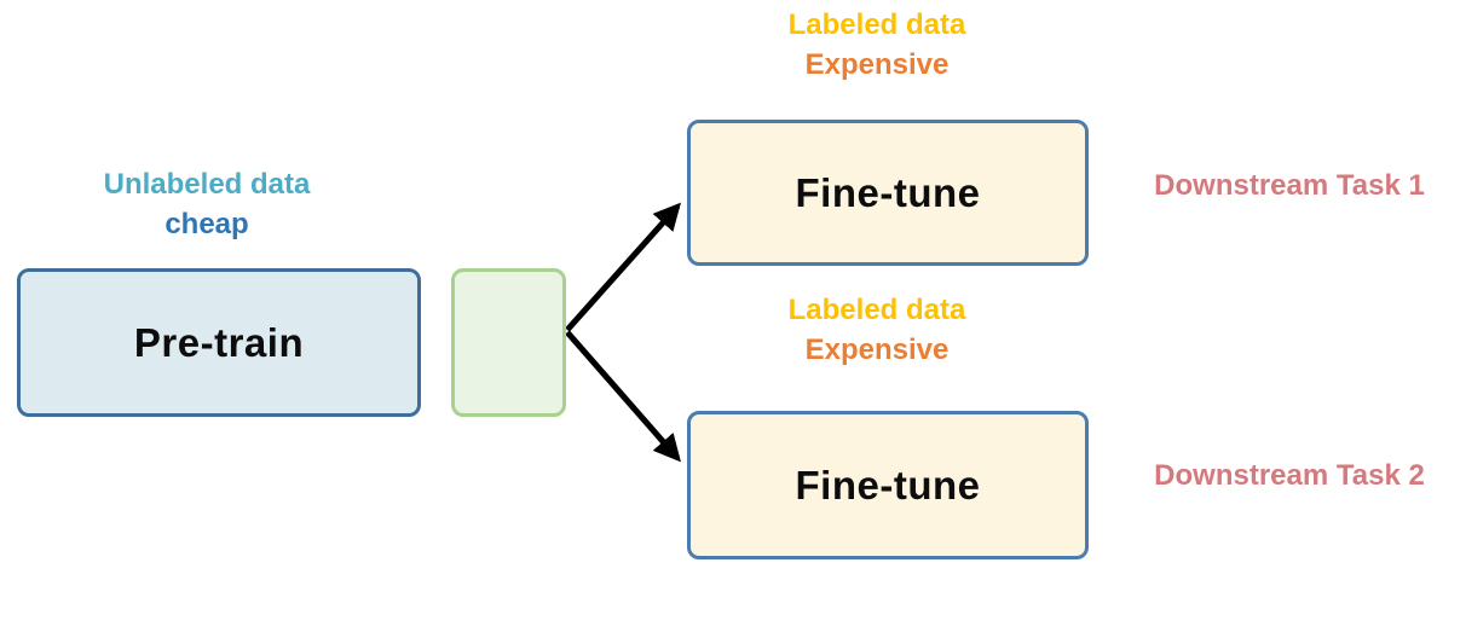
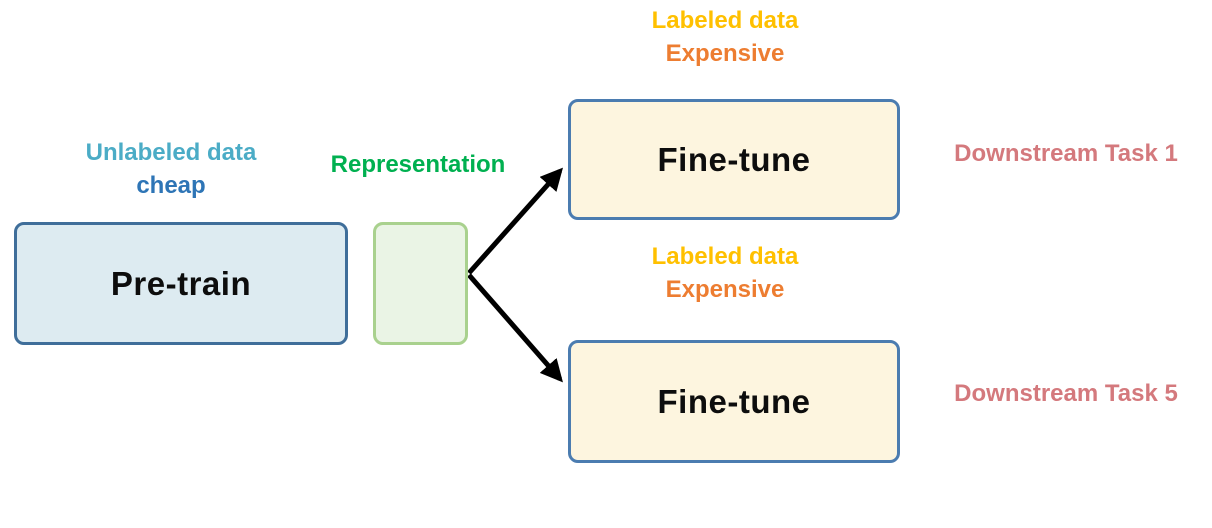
  Pre-train
  Fine-tune
  Fine-tune
  Labeled data
  Expensive
  Labeled data
  Expensive
  Unlabeled data
  cheap
+ Representation
  Downstream Task 1
- Downstream Task 2
+ Downstream Task 5
